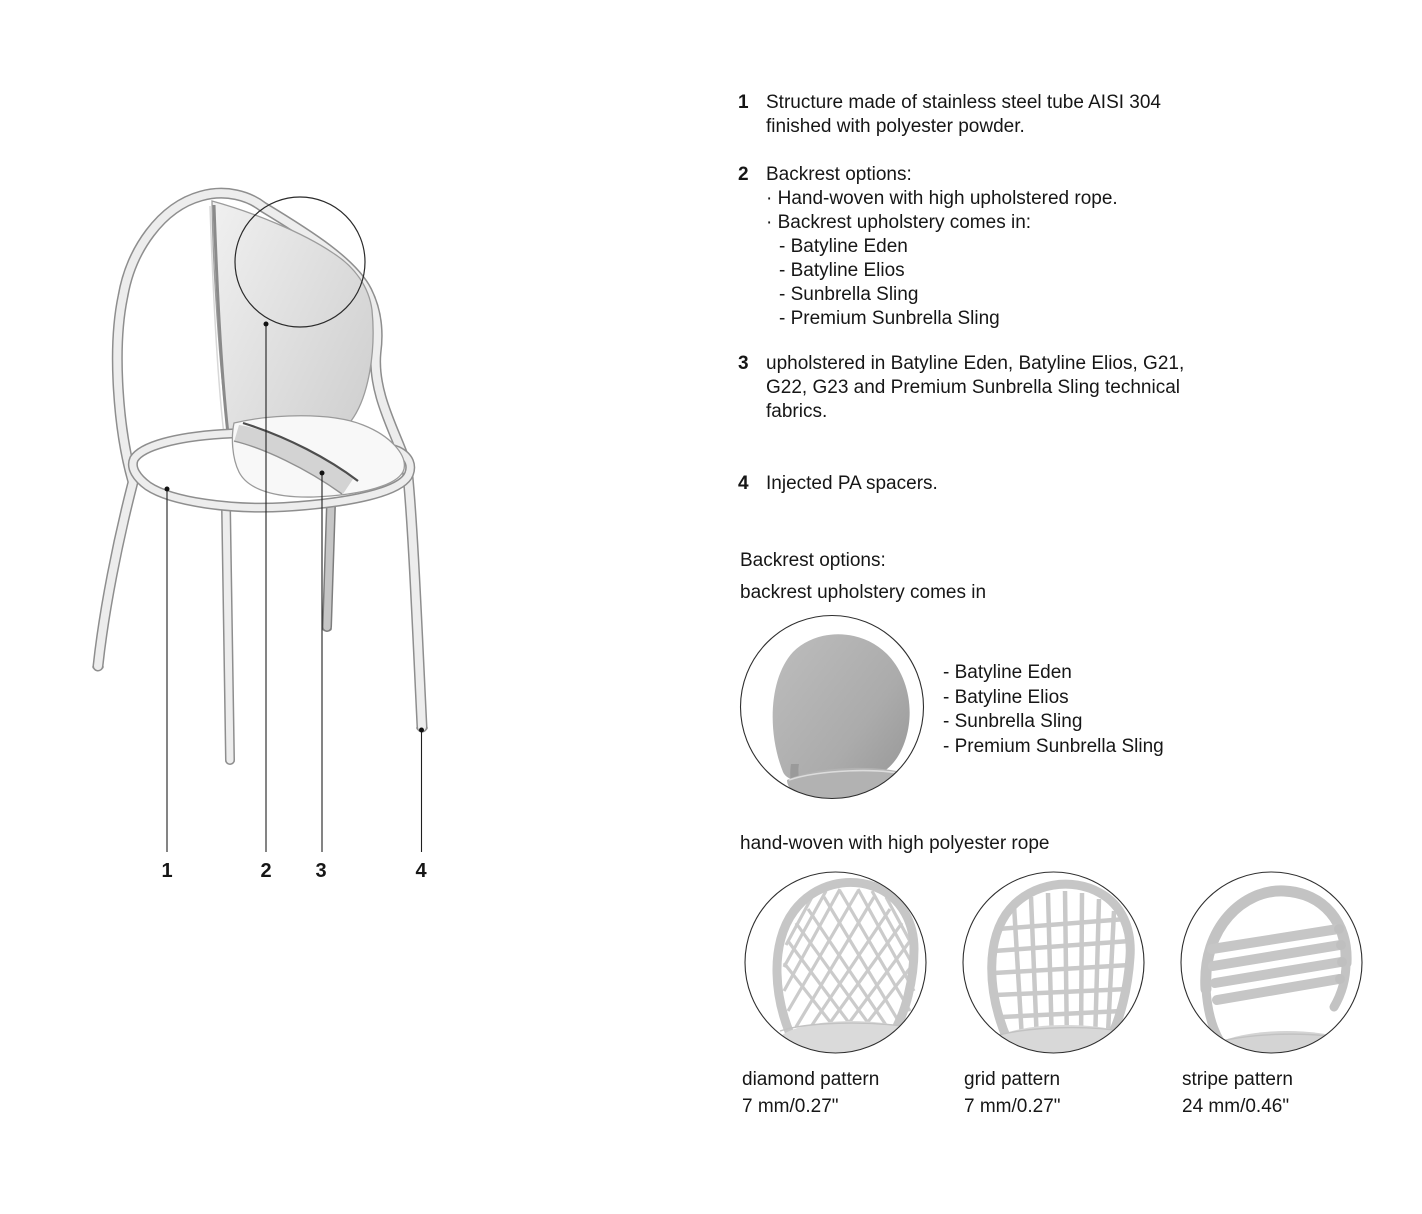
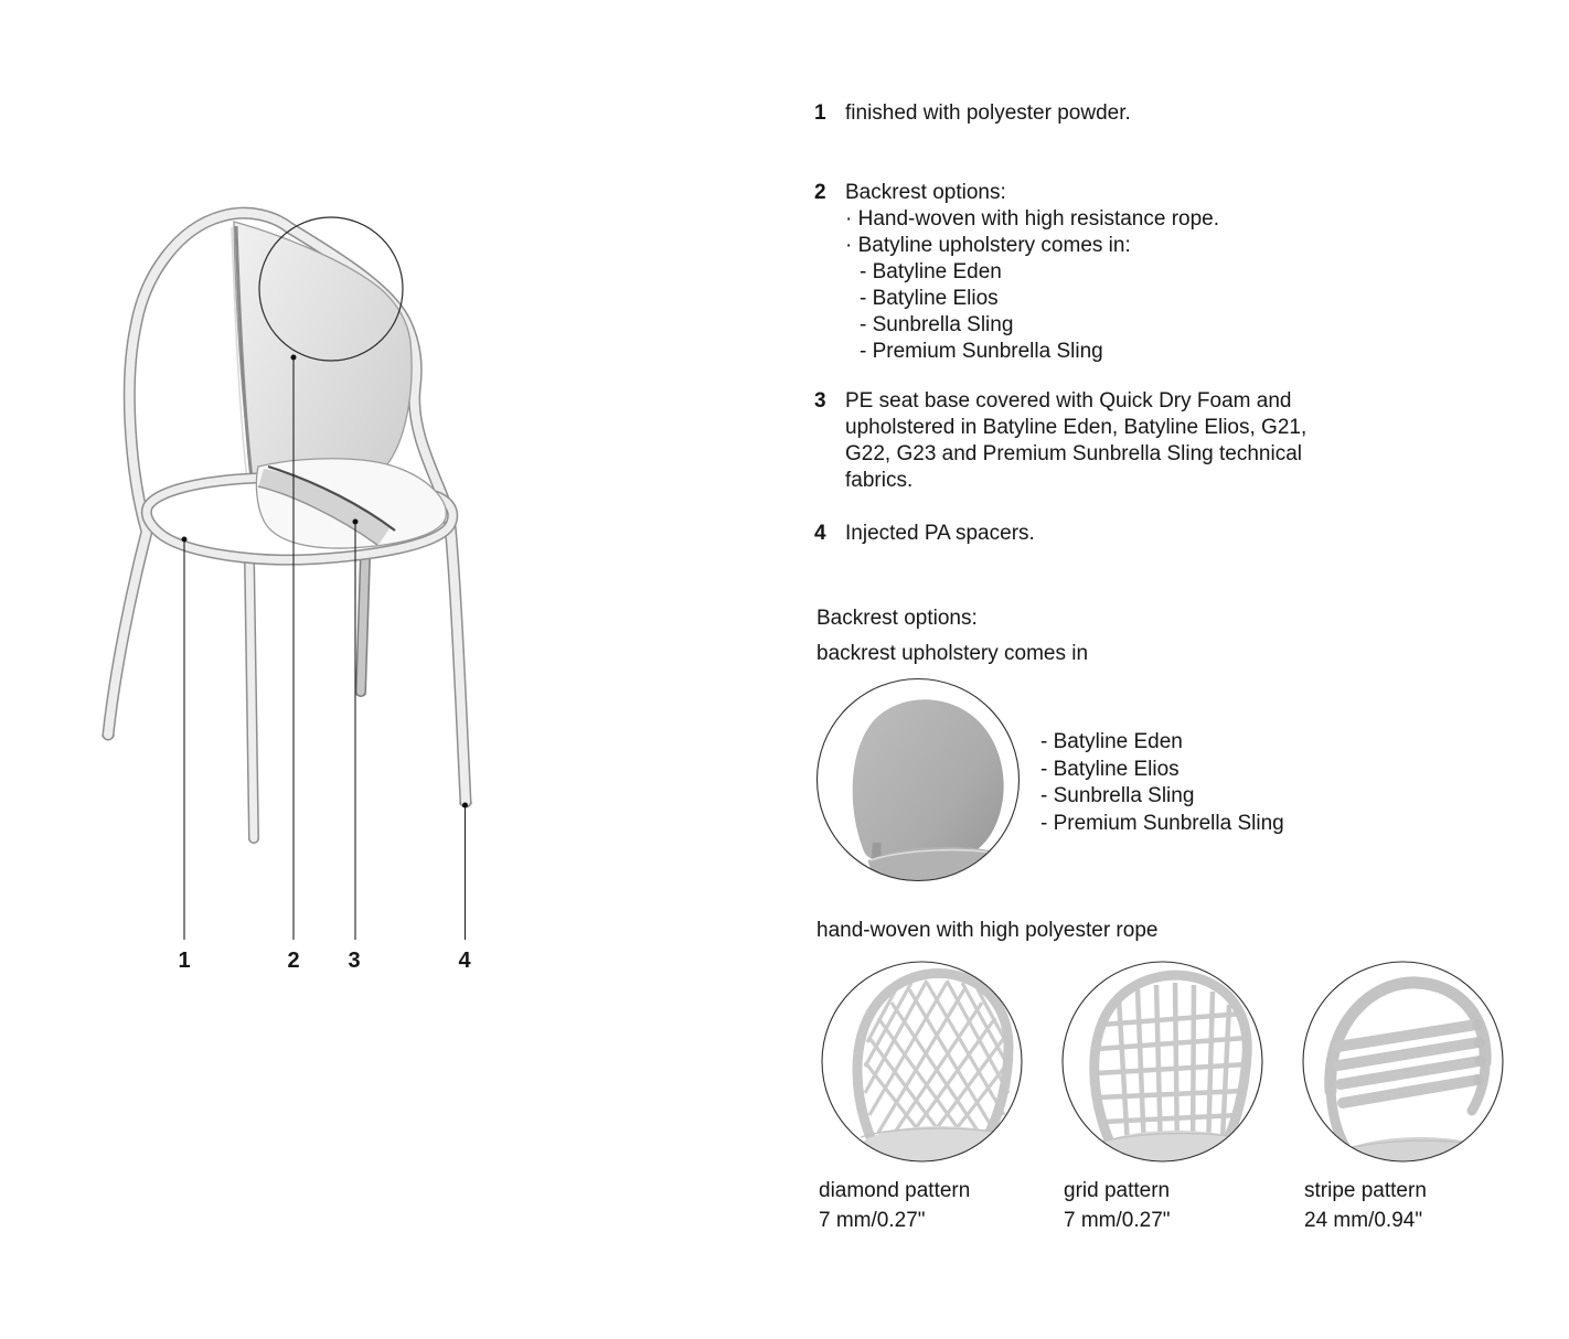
  1
  2
  3
  4
  1
- Structure made of stainless steel tube AISI 304
  finished with polyester powder.
  2
  Backrest options:
- · Hand-woven with high upholstered rope.
+ · Hand-woven with high resistance rope.
- · Backrest upholstery comes in:
+ · Batyline upholstery comes in:
  - Batyline Eden
  - Batyline Elios
  - Sunbrella Sling
  - Premium Sunbrella Sling
  3
+ PE seat base covered with Quick Dry Foam and
  upholstered in Batyline Eden, Batyline Elios, G21,
  G22, G23 and Premium Sunbrella Sling technical
  fabrics.
  4
  Injected PA spacers.
  Backrest options:
  backrest upholstery comes in
  - Batyline Eden
  - Batyline Elios
  - Sunbrella Sling
  - Premium Sunbrella Sling
  hand-woven with high polyester rope
  diamond pattern
  7 mm/0.27"
  grid pattern
  7 mm/0.27"
  stripe pattern
- 24 mm/0.46"
+ 24 mm/0.94"
